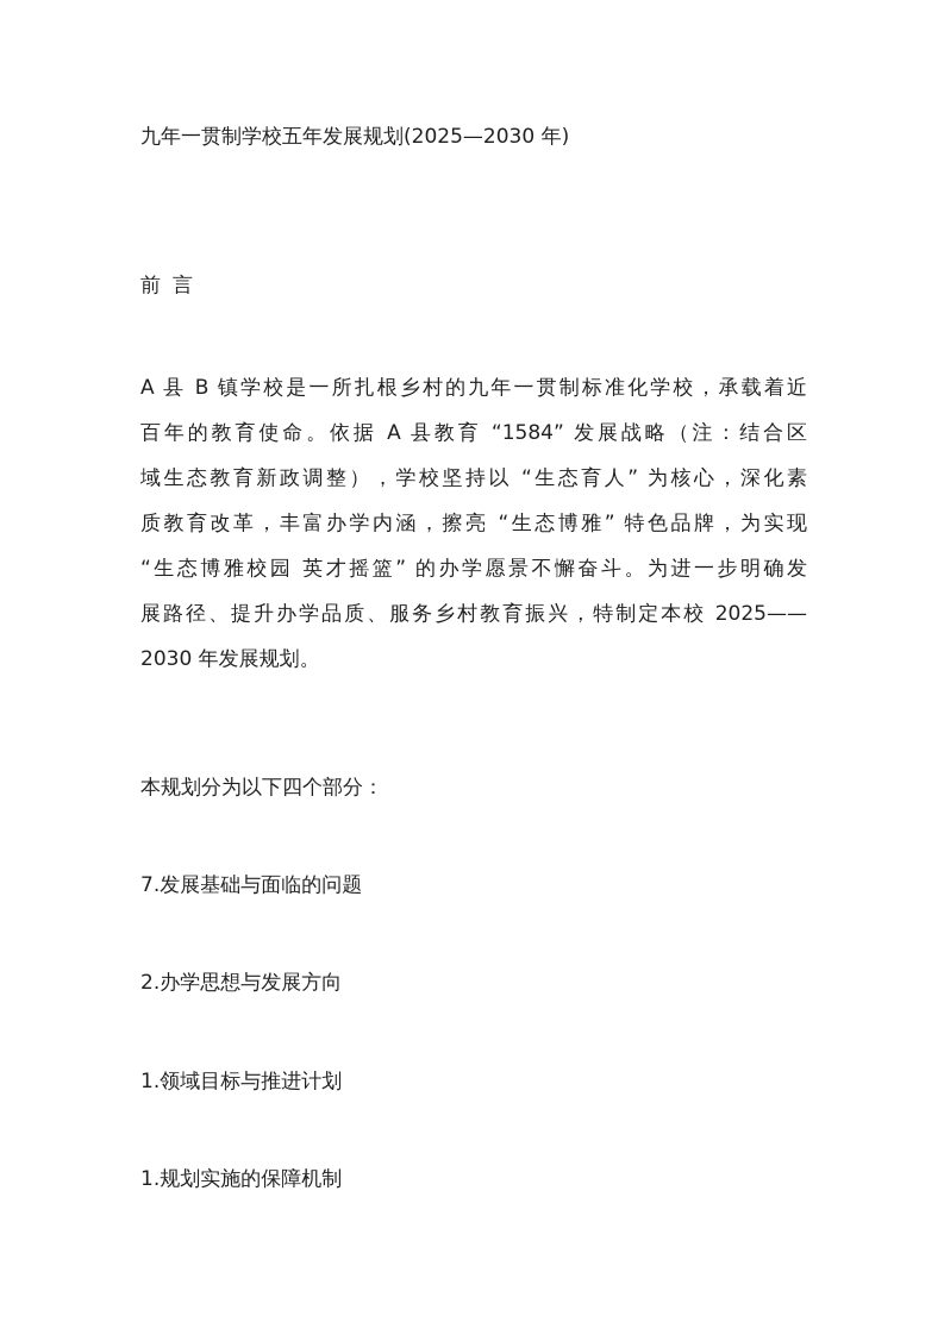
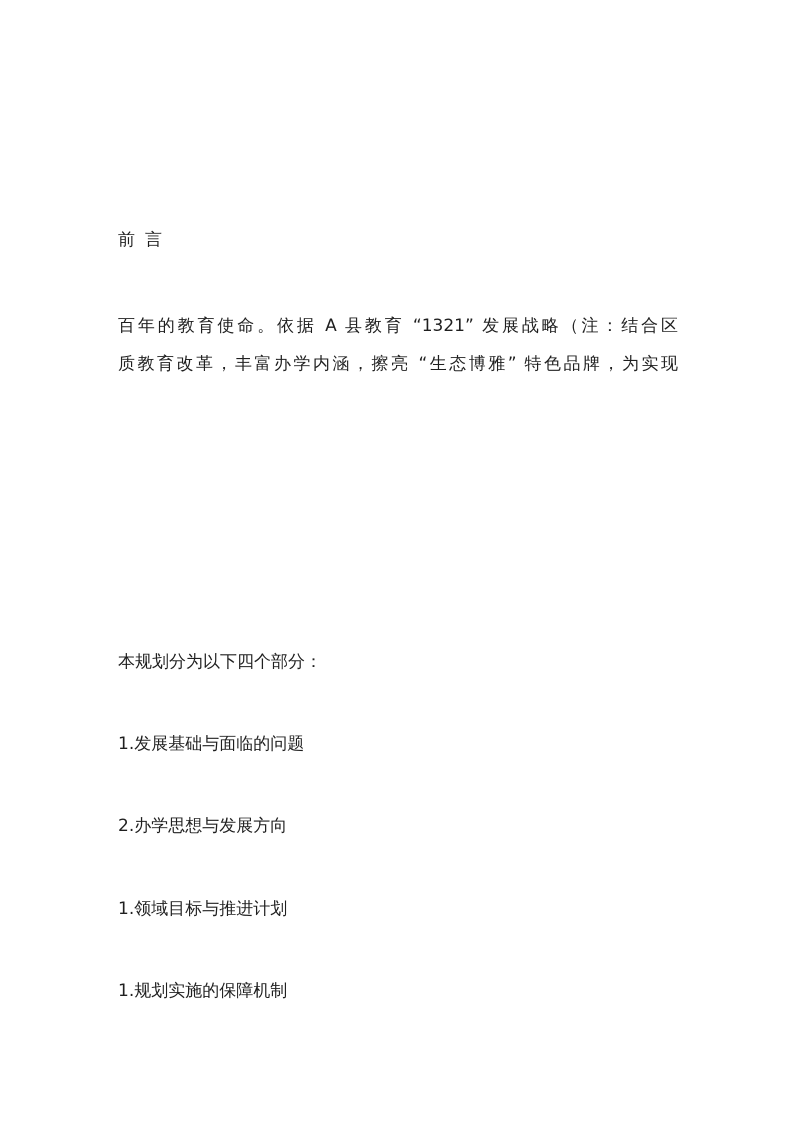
- 九年一贯制学校五年发展规划(2025—2030 年)
  前言
- A 县 B 镇学校是一所扎根乡村的九年一贯制标准化学校，承载着近
- 百年的教育使命。依据 A 县教育 “1584” 发展战略（注：结合区
+ 百年的教育使命。依据 A 县教育 “1321” 发展战略（注：结合区
- 域生态教育新政调整），学校坚持以 “生态育人” 为核心，深化素
  质教育改革，丰富办学内涵，擦亮 “生态博雅” 特色品牌，为实现
- “生态博雅校园 英才摇篮” 的办学愿景不懈奋斗。为进一步明确发
- 展路径、提升办学品质、服务乡村教育振兴，特制定本校 2025——
- 2030 年发展规划。
  本规划分为以下四个部分：
- 7.发展基础与面临的问题
+ 1.发展基础与面临的问题
  2.办学思想与发展方向
  1.领域目标与推进计划
  1.规划实施的保障机制
